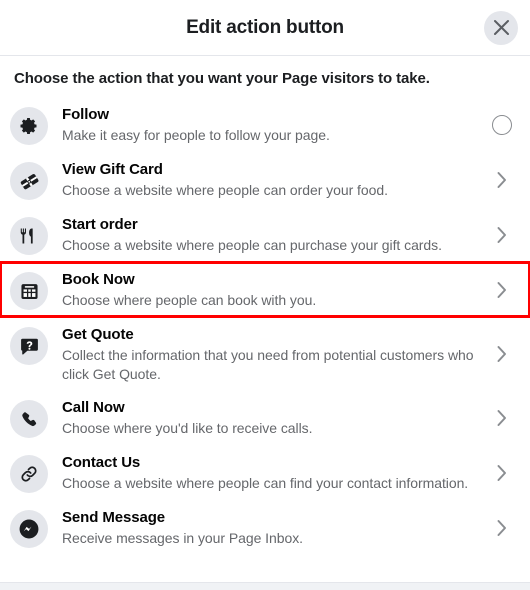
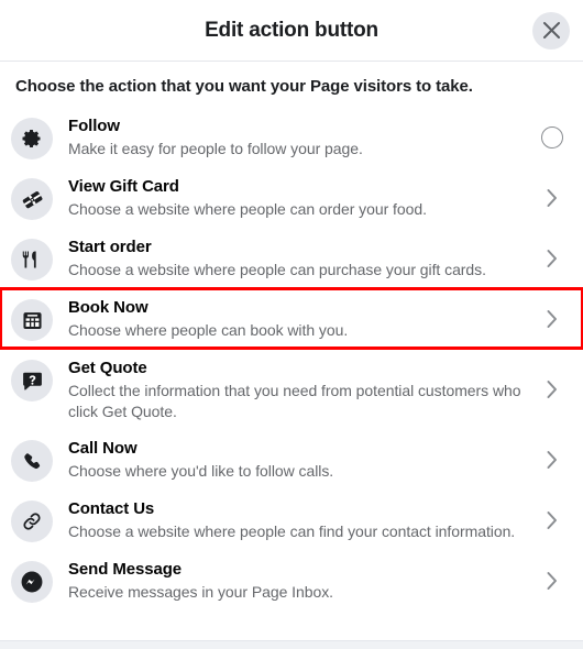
  Edit action button
  Choose the action that you want your Page visitors to take.
  Follow
  Make it easy for people to follow your page.
  View Gift Card
  Choose a website where people can order your food.
  Start order
  Choose a website where people can purchase your gift cards.
  Book Now
  Choose where people can book with you.
  Get Quote
  Collect the information that you need from potential customers who click Get Quote.
  Call Now
- Choose where you'd like to receive calls.
+ Choose where you'd like to follow calls.
  Contact Us
  Choose a website where people can find your contact information.
  Send Message
  Receive messages in your Page Inbox.
